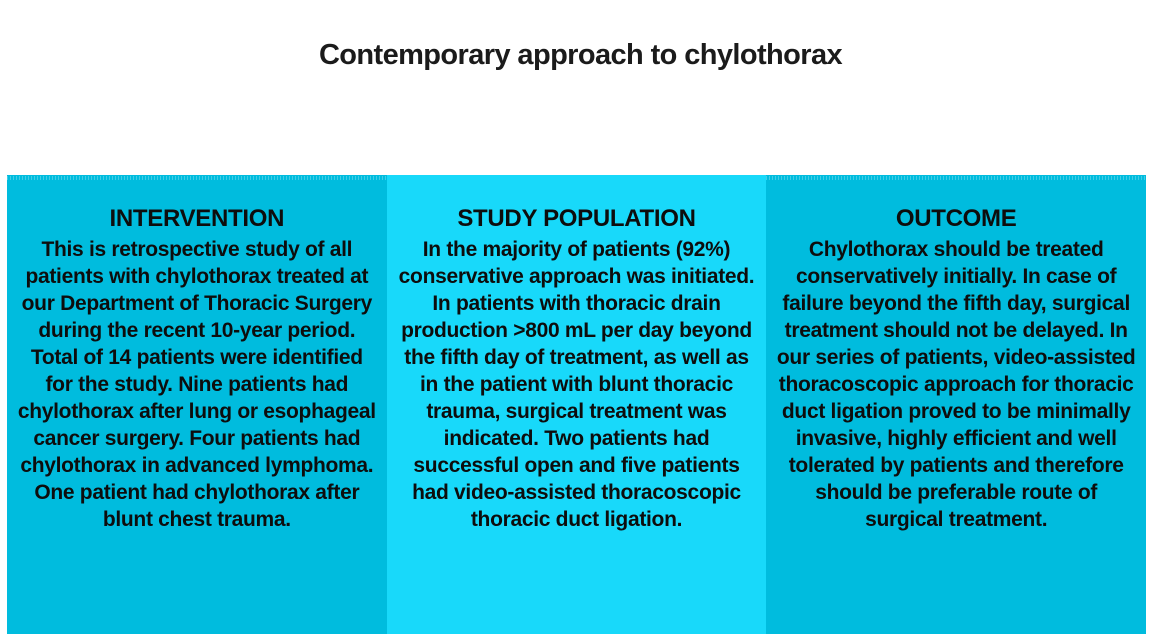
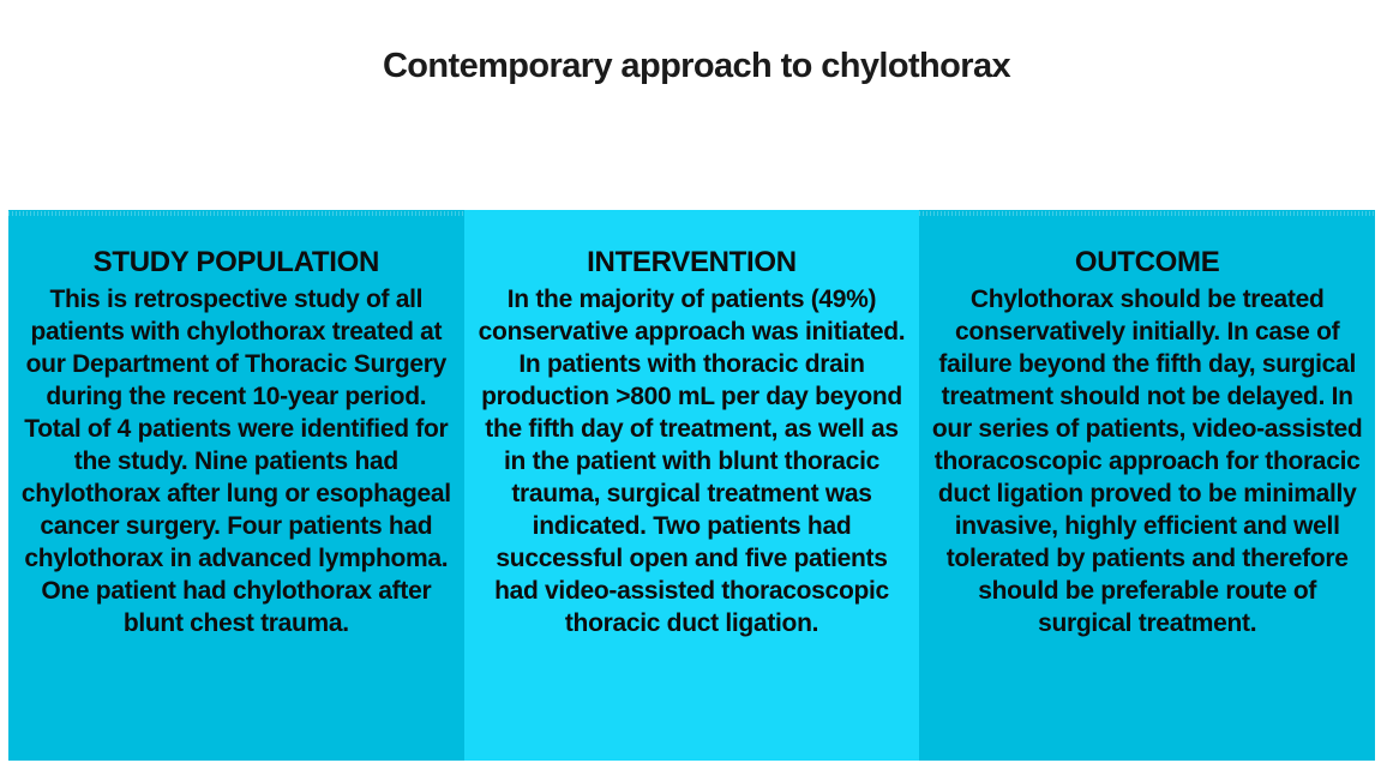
  Contemporary approach to chylothorax
- INTERVENTION
+ STUDY POPULATION
- This is retrospective study of all patients with chylothorax treated at our Department of Thoracic Surgery during the recent 10-year period. Total of 14 patients were identified for the study. Nine patients had chylothorax after lung or esophageal cancer surgery. Four patients had chylothorax in advanced lymphoma. One patient had chylothorax after blunt chest trauma.
+ This is retrospective study of all patients with chylothorax treated at our Department of Thoracic Surgery during the recent 10-year period. Total of 4 patients were identified for the study. Nine patients had chylothorax after lung or esophageal cancer surgery. Four patients had chylothorax in advanced lymphoma. One patient had chylothorax after blunt chest trauma.
- STUDY POPULATION
+ INTERVENTION
- In the majority of patients (92%) conservative approach was initiated. In patients with thoracic drain production >800 mL per day beyond the fifth day of treatment, as well as in the patient with blunt thoracic trauma, surgical treatment was indicated. Two patients had successful open and five patients had video-assisted thoracoscopic thoracic duct ligation.
+ In the majority of patients (49%) conservative approach was initiated. In patients with thoracic drain production >800 mL per day beyond the fifth day of treatment, as well as in the patient with blunt thoracic trauma, surgical treatment was indicated. Two patients had successful open and five patients had video-assisted thoracoscopic thoracic duct ligation.
  OUTCOME
  Chylothorax should be treated conservatively initially. In case of failure beyond the fifth day, surgical treatment should not be delayed. In our series of patients, video-assisted thoracoscopic approach for thoracic duct ligation proved to be minimally invasive, highly efficient and well tolerated by patients and therefore should be preferable route of surgical treatment.
